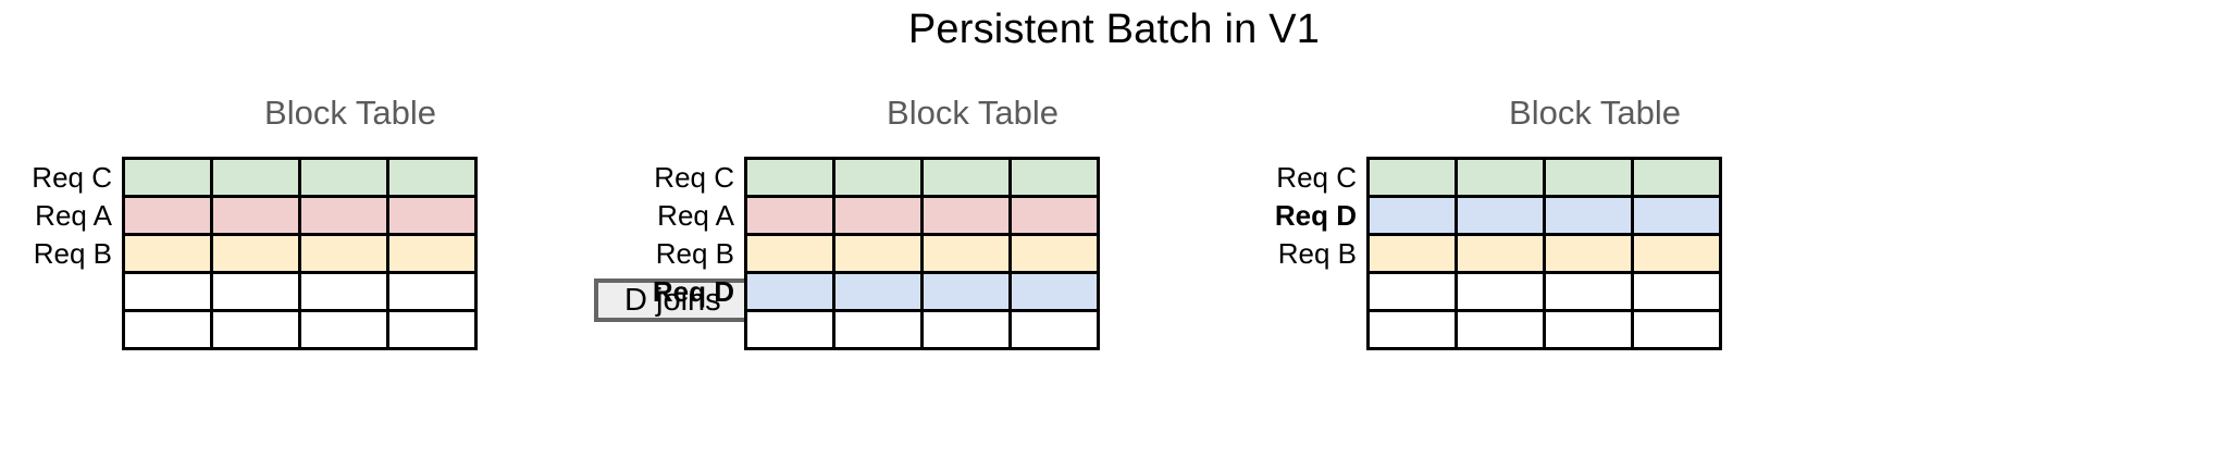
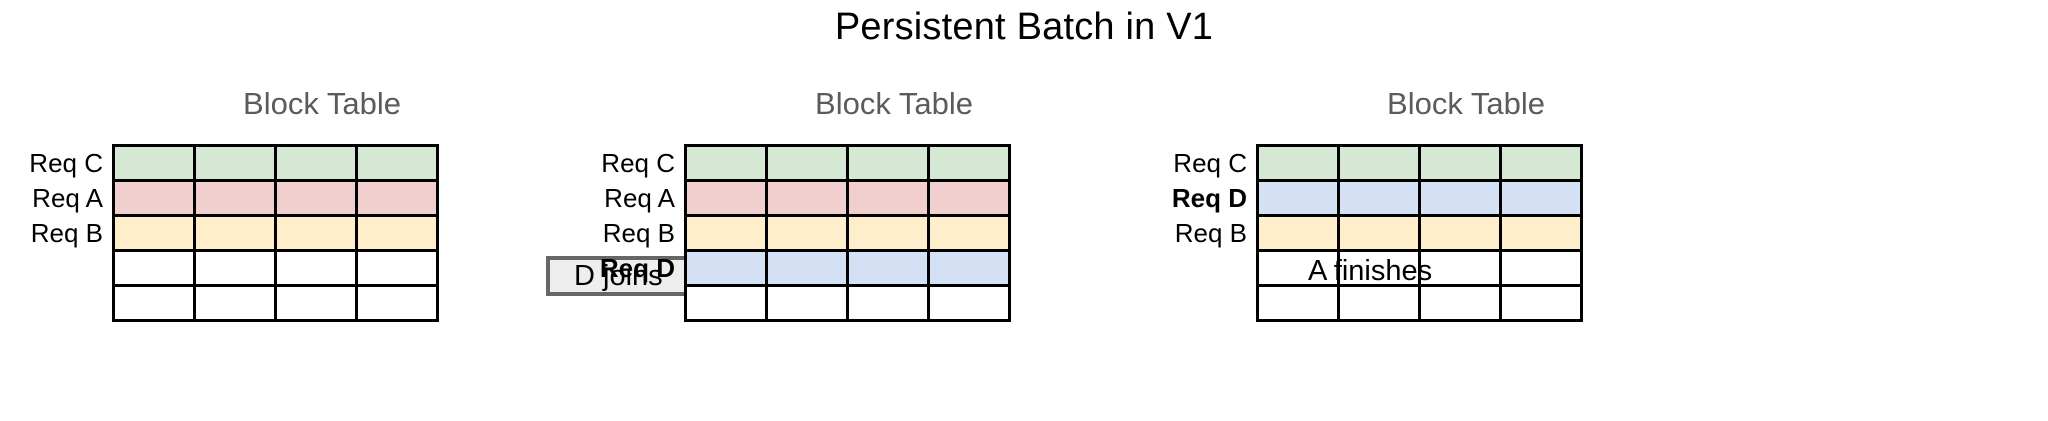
  Persistent Batch in V1
  Block Table
  Req C
  Req A
  Req B
  D joins
  Block Table
  Req C
  Req A
  Req B
  Req D
+ A finishes
  Block Table
  Req C
  Req D
  Req B
